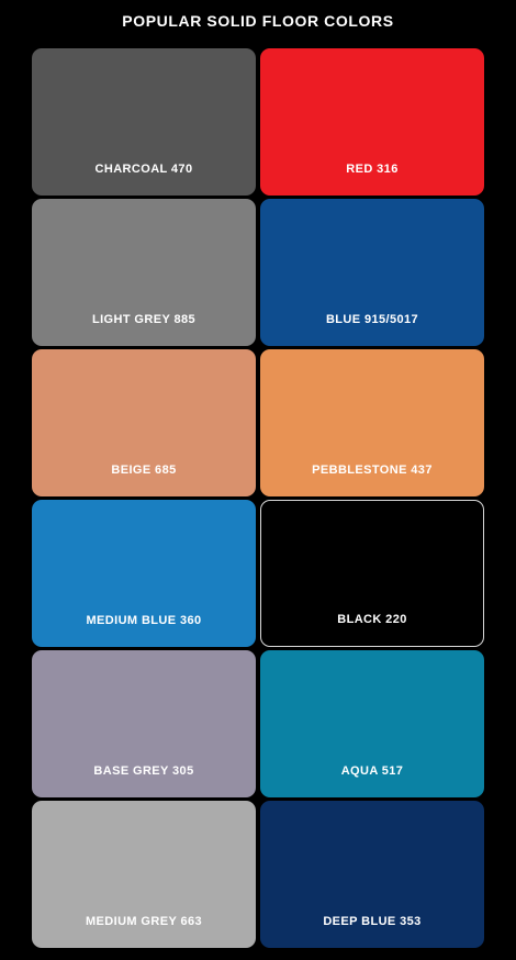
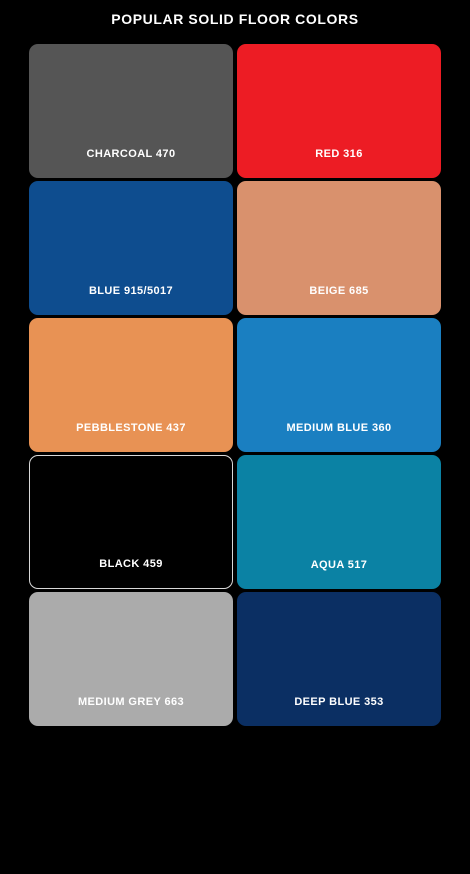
  POPULAR SOLID FLOOR COLORS
  CHARCOAL 470
  RED 316
- LIGHT GREY 885
  BLUE 915/5017
  BEIGE 685
  PEBBLESTONE 437
  MEDIUM BLUE 360
- BLACK 220
+ BLACK 459
- BASE GREY 305
  AQUA 517
  MEDIUM GREY 663
  DEEP BLUE 353
